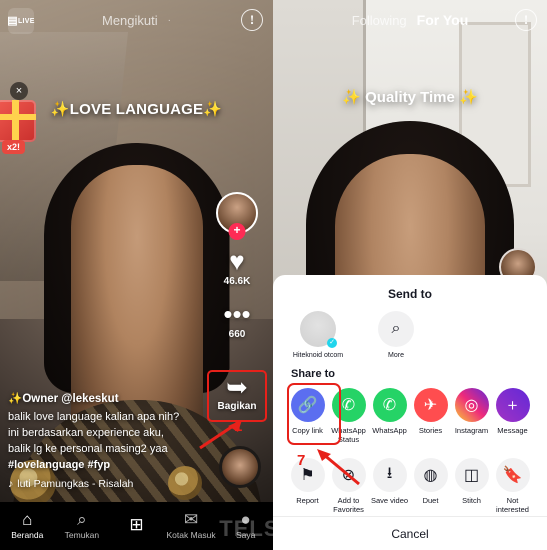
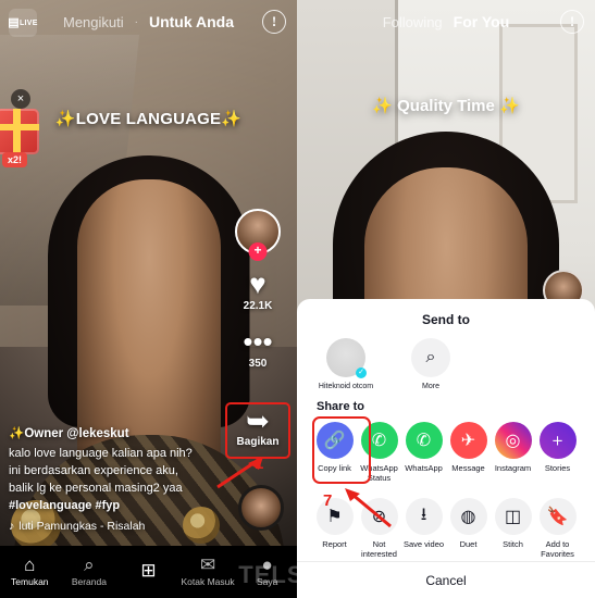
  Mengikuti
  ·
+ Untuk Anda
  ▤
  !
  ×
  x2!
  ✨LOVE LANGUAGE✨
  +
  ♥
- 46.6K
+ 22.1K
  •••
- 660
+ 350
  ➥
  Bagikan
  1
  ✨Owner @lekeskut
- balik love language kalian apa nih?
+ kalo love language kalian apa nih?
  ini berdasarkan experience aku,
  balik lg ke personal masing2 yaa
  #lovelanguage #fyp
  ♪
  luti Pamungkas - Risalah
  ⌂
- Beranda
+ Temukan
  ⌕
- Temukan
+ Beranda
  ⊞
  ✉
  Kotak Masuk
  ●
  Saya
  Following
  For You
  !
  ✨ Quality Time ✨
  Send to
  ⌕
  Share to
  🔗
  Copy link
  ✆
  WhatsApp Status
  ✆
  WhatsApp
  ✈
- Stories
+ Message
  ◎
  Instagram
  ＋
- Message
+ Stories
  ⚑
  Report
- Add to Favorites
+ Not interested
  ⭳
  Save video
  ◍
  Duet
  ◫
  Stitch
  🔖
- Not interested
+ Add to Favorites
  Cancel
  7
  TELSTRA
